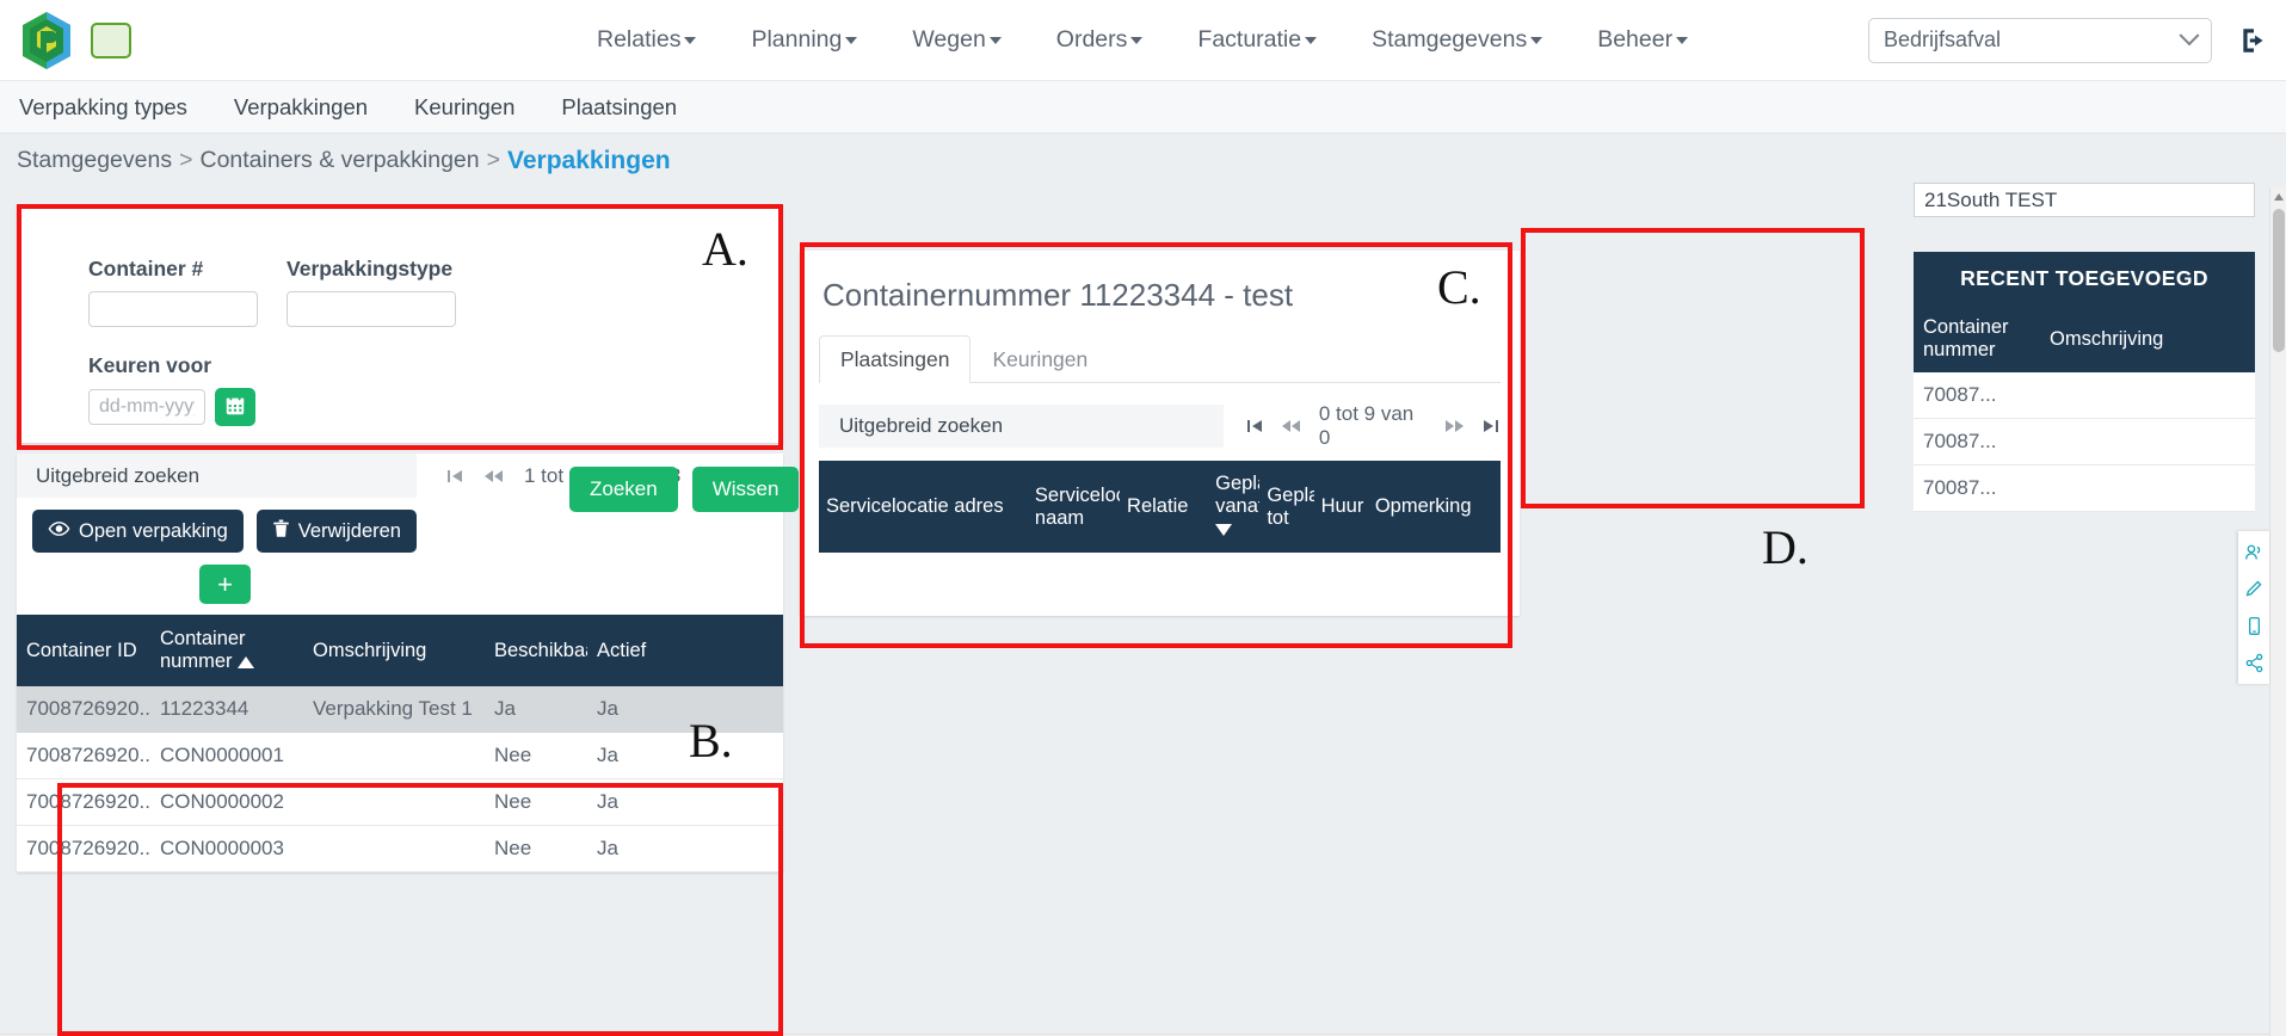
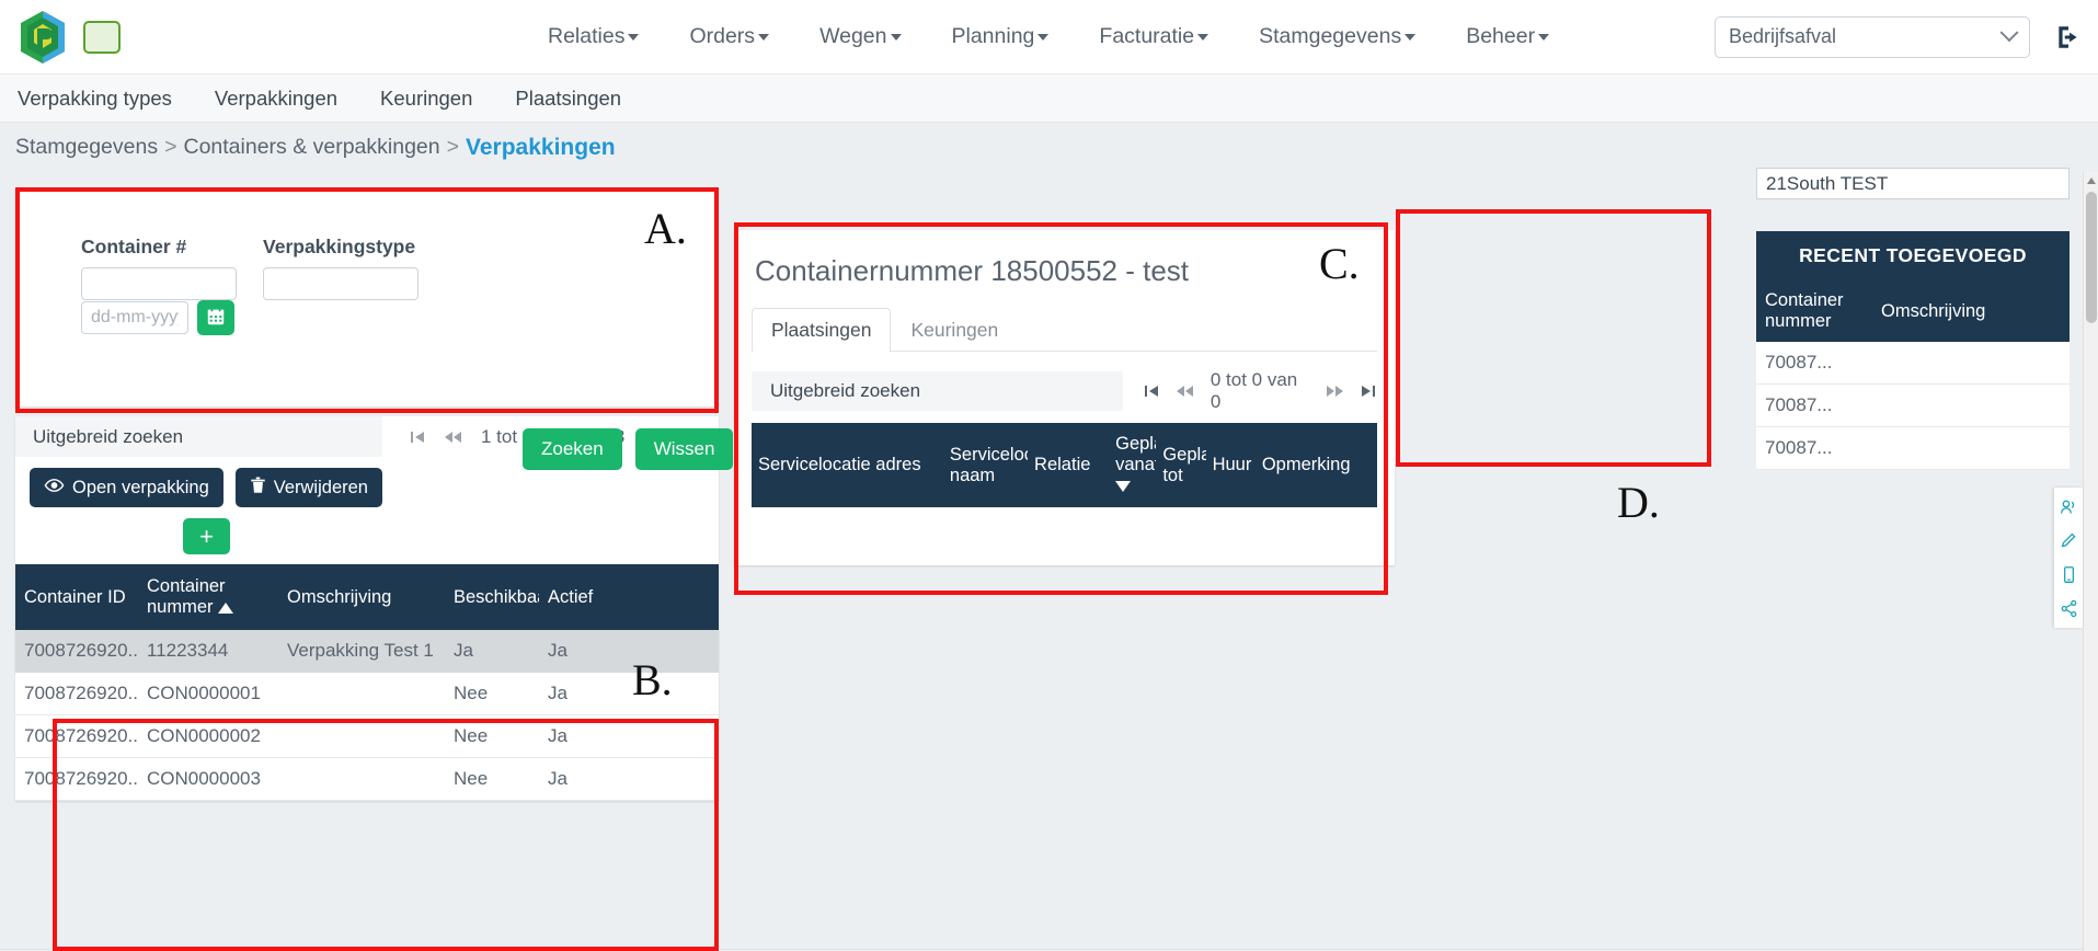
  Relaties
- Planning
+ Orders
  Wegen
- Orders
+ Planning
  Facturatie
  Stamgegevens
  Beheer
  Bedrijfsafval
  Verpakking types
  Verpakkingen
  Keuringen
  Plaatsingen
  Stamgegevens
  >
  Containers & verpakkingen
  >
  Verpakkingen
  Container #
  Verpakkingstype
- Keuren voor
  dd-mm-yyy
  Zoeken
  Wissen
  Uitgebreid zoeken
  Open verpakking
  Verwijderen
  +
  Container ID	Container nummer	Omschrijving	Beschikba	Actief
  7008726920..	11223344	Verpakking Test 1	Ja	Ja
  7008726920..	CON0000001		Nee	Ja
  7008726920..	CON0000002		Nee	Ja
  7008726920..	CON0000003		Nee	Ja
- Containernummer 11223344 - test
+ Containernummer 18500552 - test
  Plaatsingen
  Keuringen
  Uitgebreid zoeken
- 0 tot 9 van 0
+ 0 tot 0 van 0
  Servicelocatie adres	Servicelo naam	Relatie	Gepl vana	Gepl tot	Huur	Opmerking
  C.
  21South TEST
  RECENT TOEGEVOEGD
  Container nummer	Omschrijving
  70087...
  70087...
  70087...
  A.
  B.
  D.
